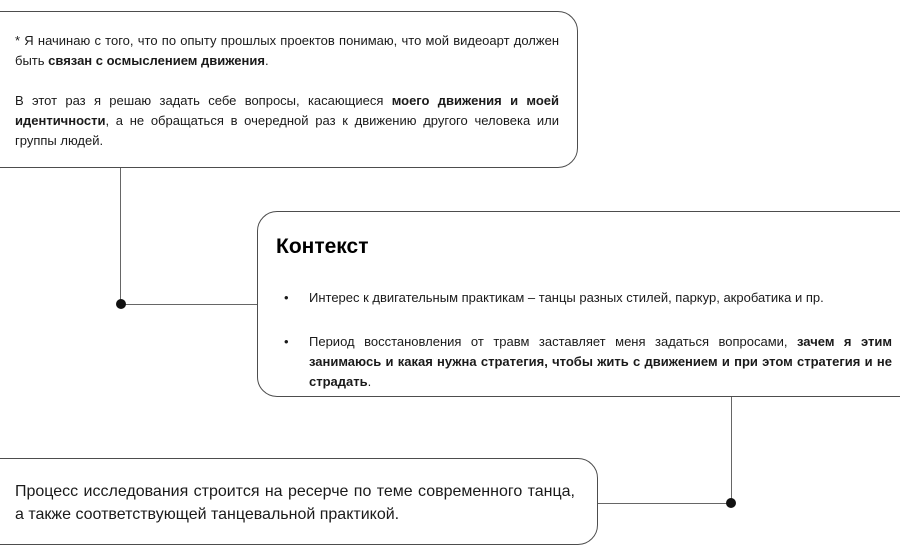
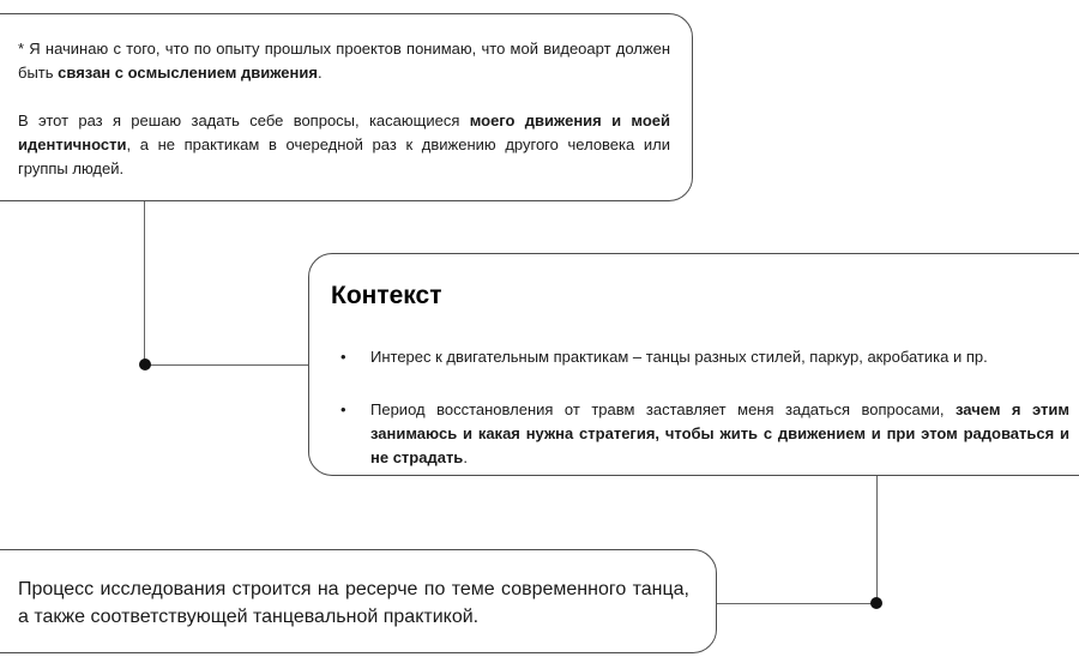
  * Я начинаю с того, что по опыту прошлых проектов понимаю, что мой видеоарт должен быть связан с осмыслением движения.
- В этот раз я решаю задать себе вопросы, касающиеся моего движения и моей идентичности, а не обращаться в очередной раз к движению другого человека или группы людей.
+ В этот раз я решаю задать себе вопросы, касающиеся моего движения и моей идентичности, а не практикам в очередной раз к движению другого человека или группы людей.
  Контекст
  •
  Интерес к двигательным практикам – танцы разных стилей, паркур, акробатика и пр.
  •
- Период восстановления от травм заставляет меня задаться вопросами, зачем я этим занимаюсь и какая нужна стратегия, чтобы жить с движением и при этом стратегия и не страдать.
+ Период восстановления от травм заставляет меня задаться вопросами, зачем я этим занимаюсь и какая нужна стратегия, чтобы жить с движением и при этом радоваться и не страдать.
  Процесс исследования строится на ресерче по теме современного танца, а также соответствующей танцевальной практикой.
